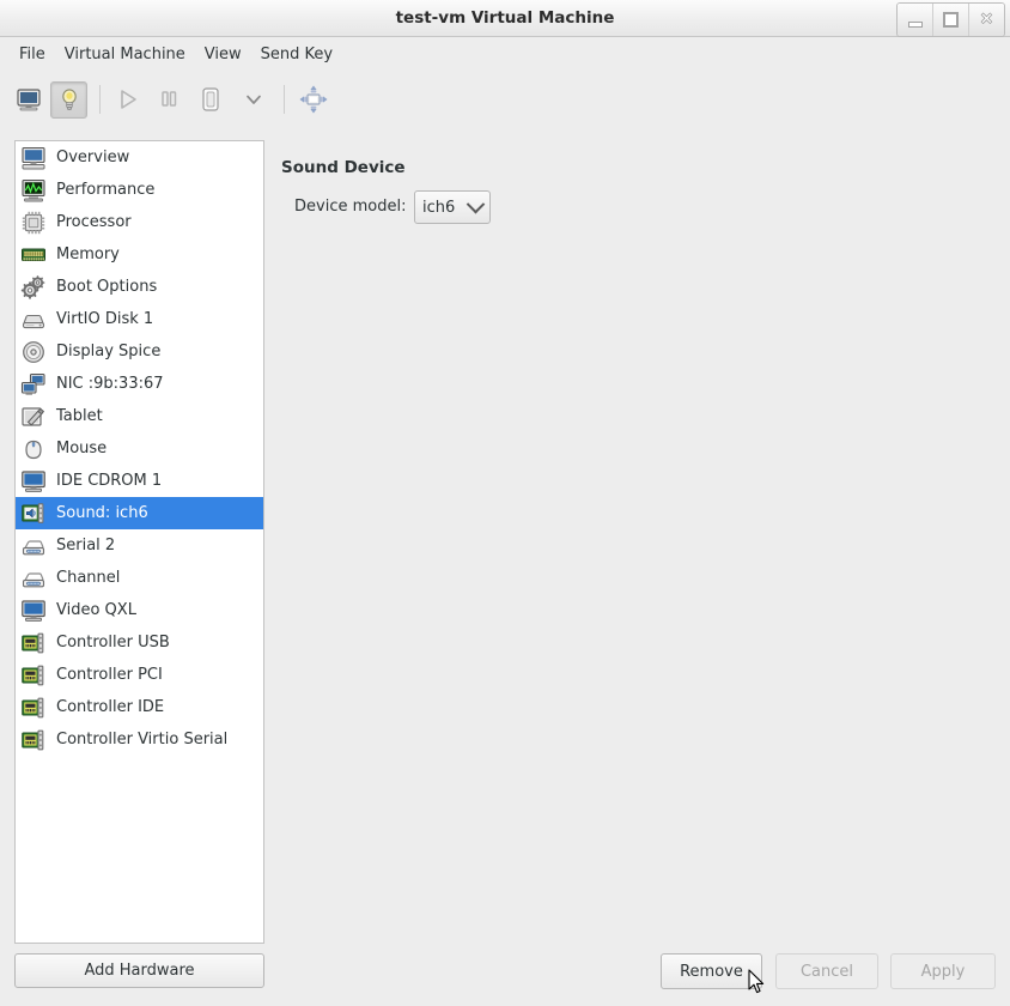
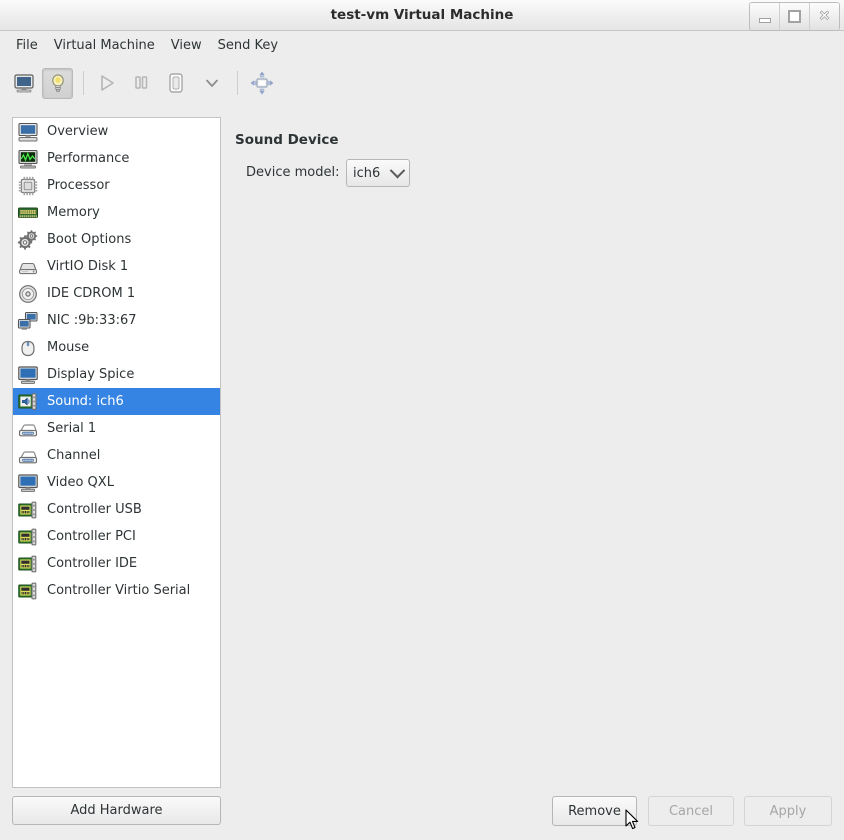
  test-vm Virtual Machine
  ✕
  File
  Virtual Machine
  View
  Send Key
  Overview
  Performance
  Processor
  Memory
  Boot Options
  VirtIO Disk 1
- Display Spice
+ IDE CDROM 1
  NIC :9b:33:67
- Tablet
  Mouse
- IDE CDROM 1
+ Display Spice
  Sound: ich6
- Serial 2
+ Serial 1
  Channel
  Video QXL
  Controller USB
  Controller PCI
  Controller IDE
  Controller Virtio Serial
  Add Hardware
  Sound Device
  Device model:
  ich6
  Remove
  Cancel
  Apply
